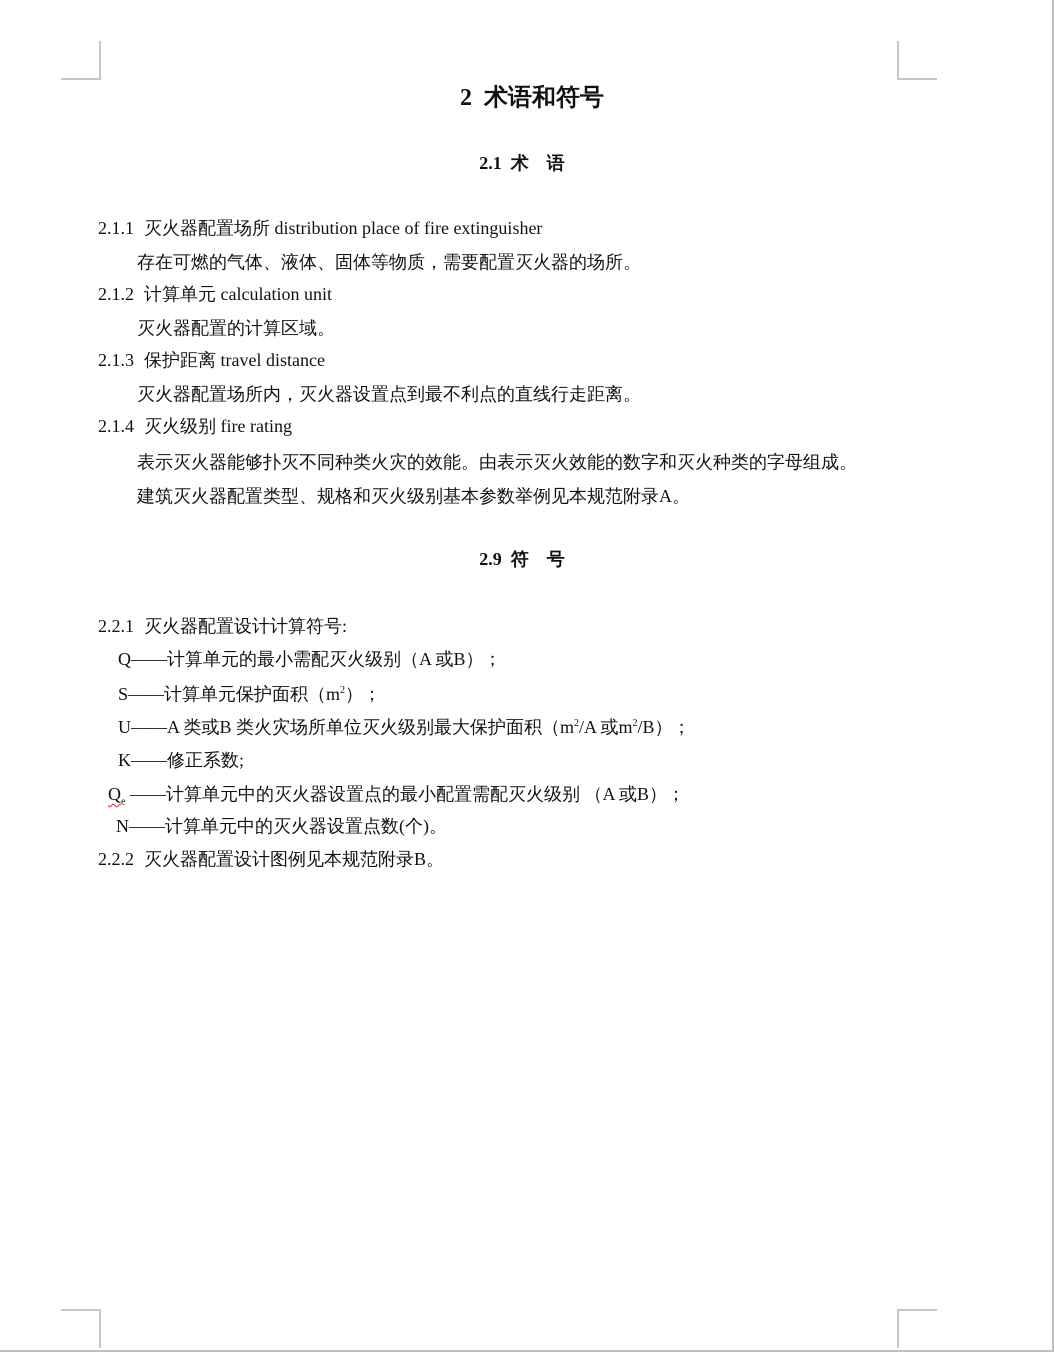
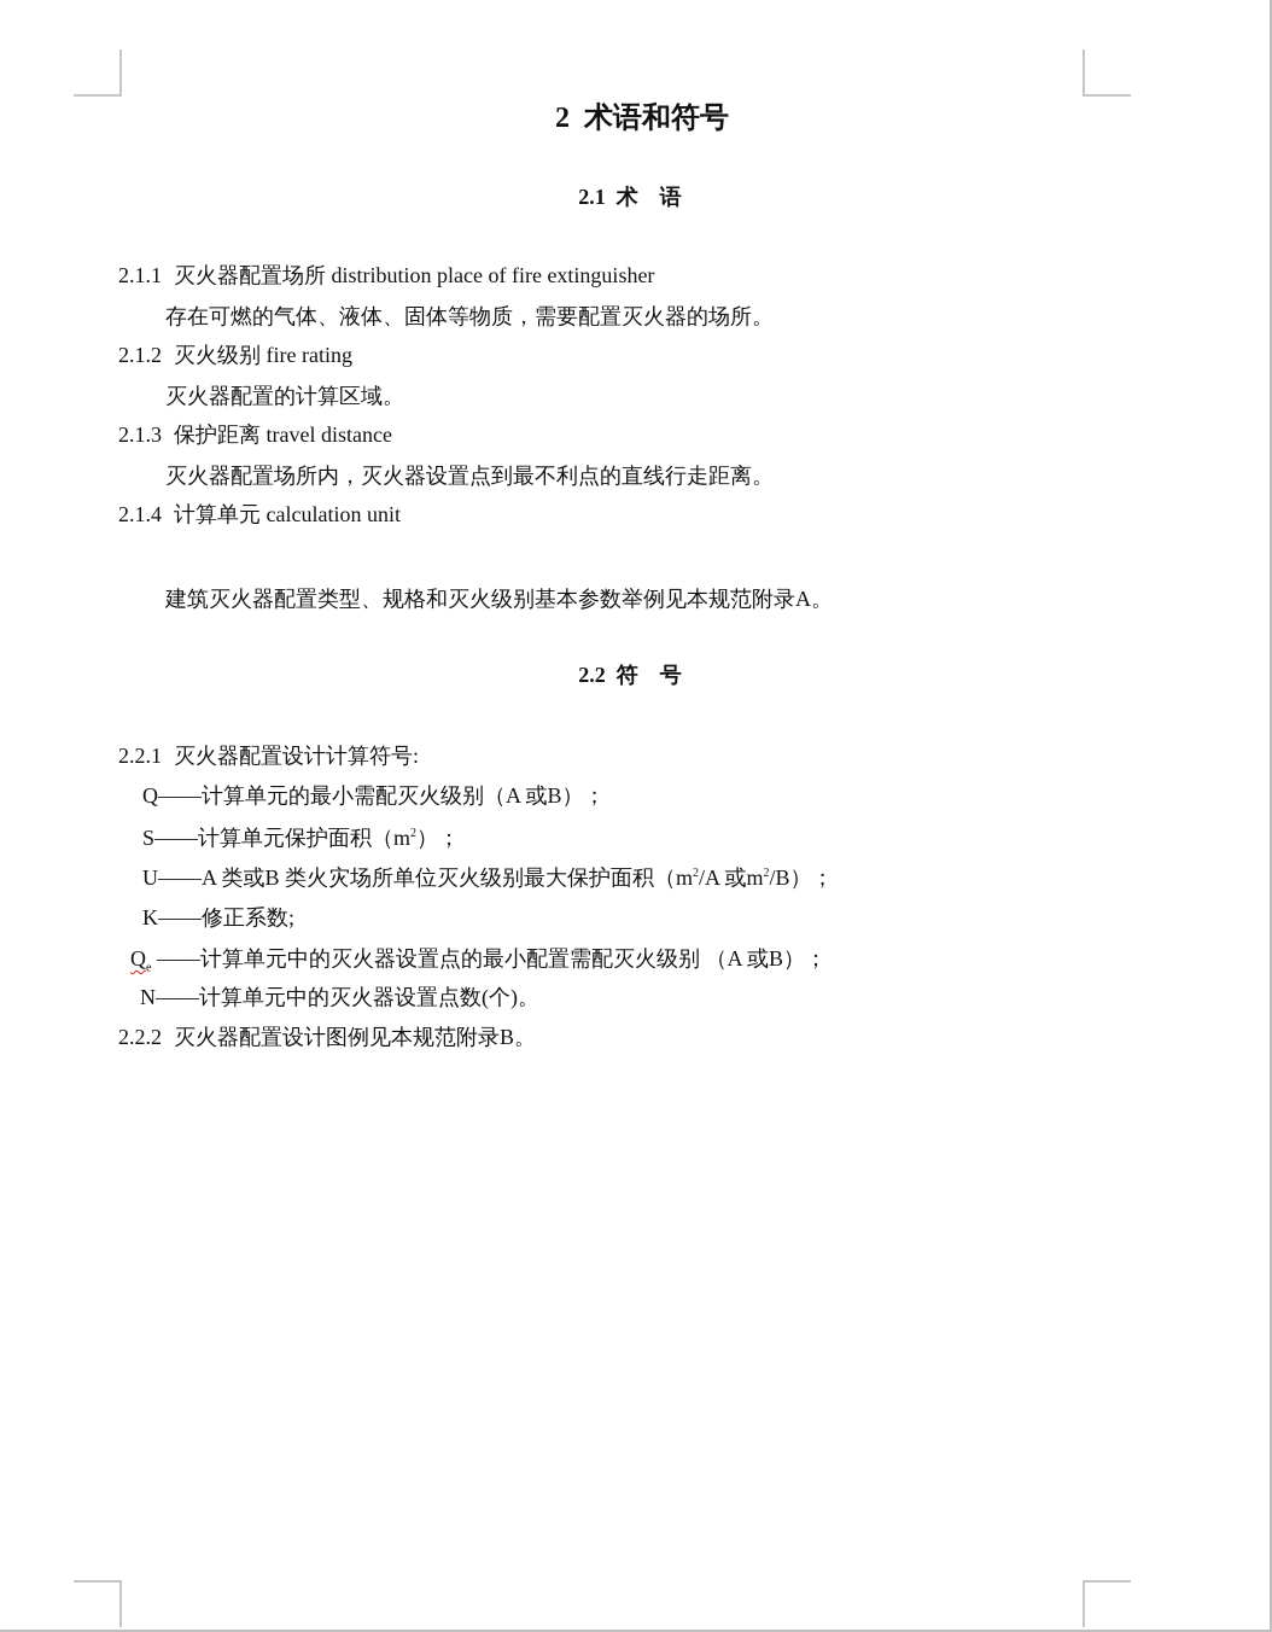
  2 术语和符号
  2.1 术 语
  2.1.1 灭火器配置场所 distribution place of fire extinguisher
  存在可燃的气体、液体、固体等物质，需要配置灭火器的场所。
- 2.1.2 计算单元 calculation unit
+ 2.1.2 灭火级别 fire rating
  灭火器配置的计算区域。
  2.1.3 保护距离 travel distance
  灭火器配置场所内，灭火器设置点到最不利点的直线行走距离。
- 2.1.4 灭火级别 fire rating
+ 2.1.4 计算单元 calculation unit
- 表示灭火器能够扑灭不同种类火灾的效能。由表示灭火效能的数字和灭火种类的字母组成。
  建筑灭火器配置类型、规格和灭火级别基本参数举例见本规范附录A。
- 2.9 符 号
+ 2.2 符 号
  2.2.1 灭火器配置设计计算符号:
  Q——计算单元的最小需配灭火级别（A 或B）；
  S——计算单元保护面积（m2）；
  U——A 类或B 类火灾场所单位灭火级别最大保护面积（m2/A 或m2/B）；
  K——修正系数;
  Qe ——计算单元中的灭火器设置点的最小配置需配灭火级别 （A 或B）；
  N——计算单元中的灭火器设置点数(个)。
  2.2.2 灭火器配置设计图例见本规范附录B。
